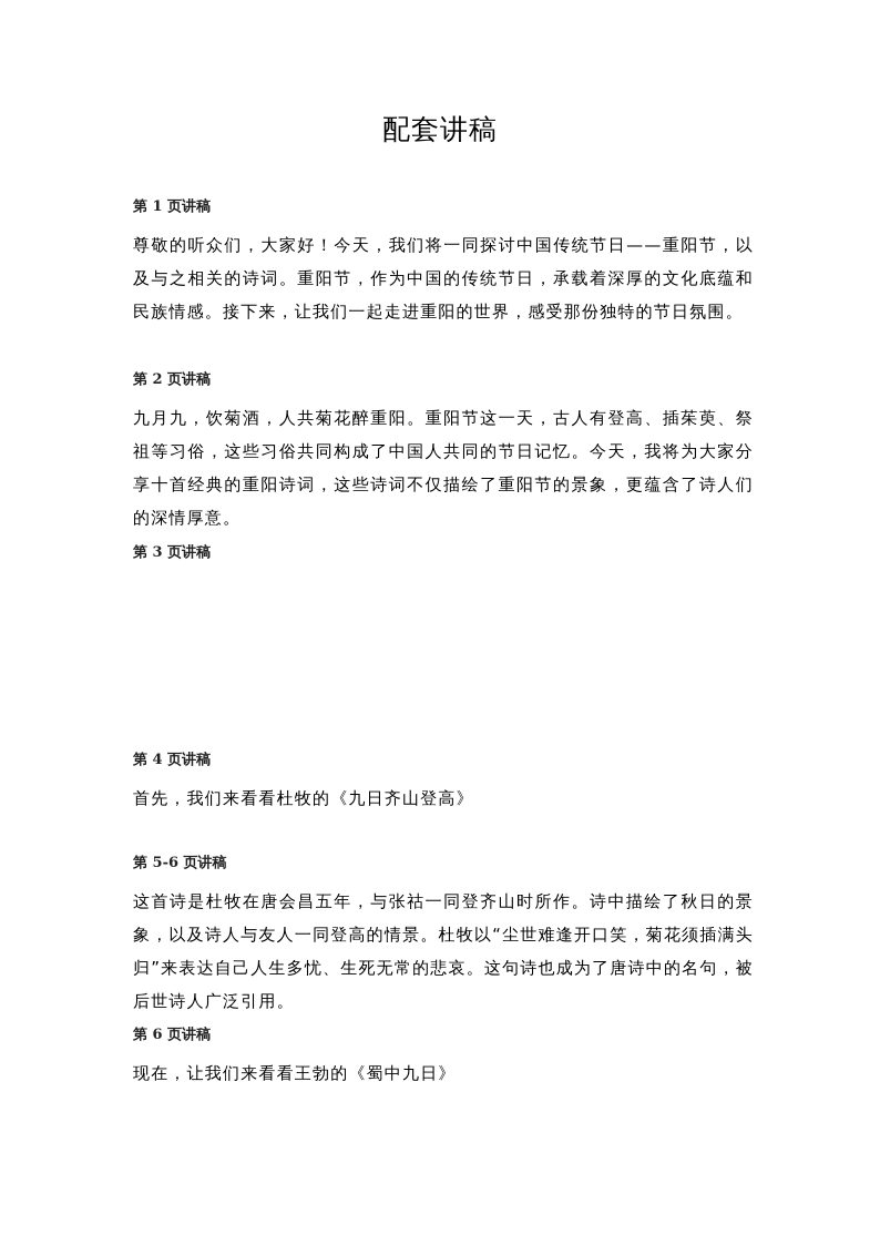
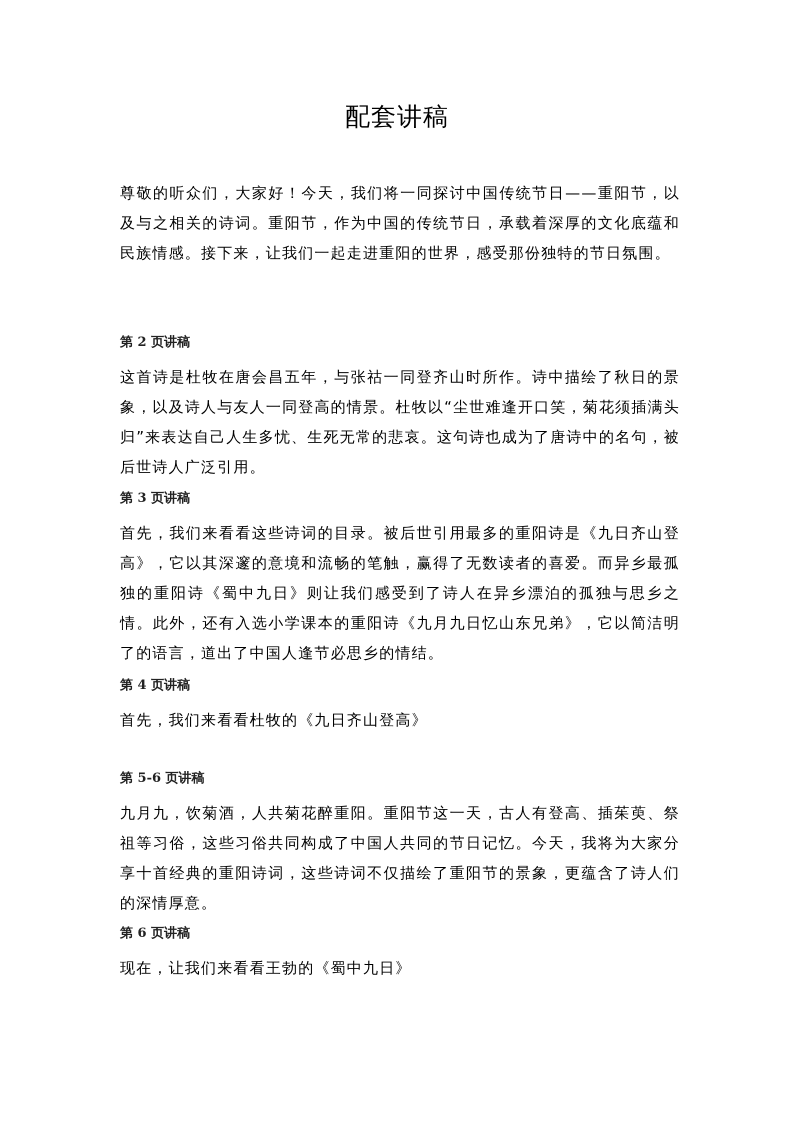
  配套讲稿
- 第 1 页讲稿
  尊敬的听众们，大家好！今天，我们将一同探讨中国传统节日——重阳节，以及与之相关的诗词。重阳节，作为中国的传统节日，承载着深厚的文化底蕴和民族情感。接下来，让我们一起走进重阳的世界，感受那份独特的节日氛围。
  第 2 页讲稿
- 九月九，饮菊酒，人共菊花醉重阳。重阳节这一天，古人有登高、插茱萸、祭祖等习俗，这些习俗共同构成了中国人共同的节日记忆。今天，我将为大家分享十首经典的重阳诗词，这些诗词不仅描绘了重阳节的景象，更蕴含了诗人们的深情厚意。
+ 这首诗是杜牧在唐会昌五年，与张祜一同登齐山时所作。诗中描绘了秋日的景象，以及诗人与友人一同登高的情景。杜牧以“尘世难逢开口笑，菊花须插满头归”来表达自己人生多忧、生死无常的悲哀。这句诗也成为了唐诗中的名句，被后世诗人广泛引用。
  第 3 页讲稿
+ 首先，我们来看看这些诗词的目录。被后世引用最多的重阳诗是《九日齐山登高》，它以其深邃的意境和流畅的笔触，赢得了无数读者的喜爱。而异乡最孤独的重阳诗《蜀中九日》则让我们感受到了诗人在异乡漂泊的孤独与思乡之情。此外，还有入选小学课本的重阳诗《九月九日忆山东兄弟》，它以简洁明了的语言，道出了中国人逢节必思乡的情结。
  第 4 页讲稿
  首先，我们来看看杜牧的《九日齐山登高》
  第 5-6 页讲稿
- 这首诗是杜牧在唐会昌五年，与张祜一同登齐山时所作。诗中描绘了秋日的景象，以及诗人与友人一同登高的情景。杜牧以“尘世难逢开口笑，菊花须插满头归”来表达自己人生多忧、生死无常的悲哀。这句诗也成为了唐诗中的名句，被后世诗人广泛引用。
+ 九月九，饮菊酒，人共菊花醉重阳。重阳节这一天，古人有登高、插茱萸、祭祖等习俗，这些习俗共同构成了中国人共同的节日记忆。今天，我将为大家分享十首经典的重阳诗词，这些诗词不仅描绘了重阳节的景象，更蕴含了诗人们的深情厚意。
  第 6 页讲稿
  现在，让我们来看看王勃的《蜀中九日》
